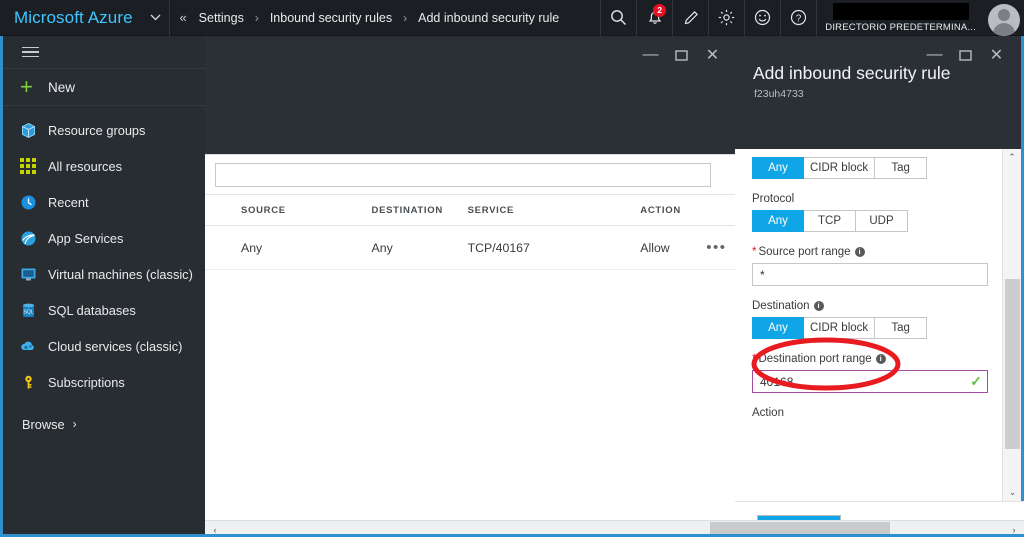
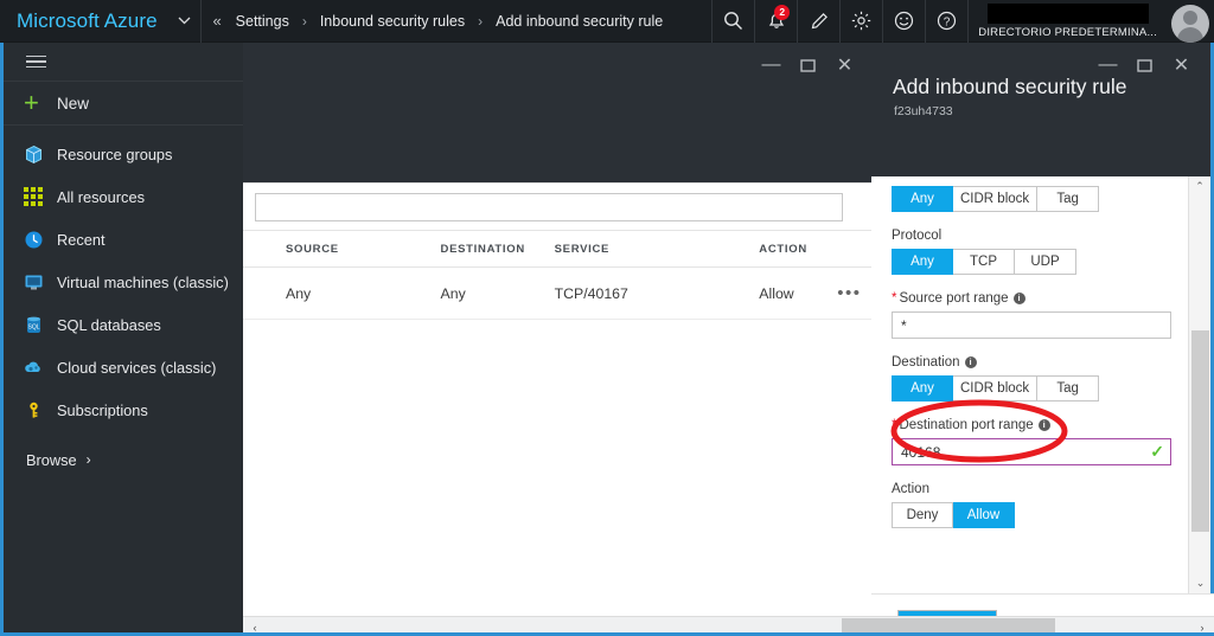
  Microsoft Azure
  «
  Settings
  ›
  Inbound security rules
  ›
  Add inbound security rule
  2
  ?
  DIRECTORIO PREDETERMINA...
  +
  New
  Resource groups
  All resources
  Recent
- App Services
  Virtual machines (classic)
  SQL databases
  Cloud services (classic)
  Subscriptions
  Browse
  ›
  —
  ✕
  SOURCE	DESTINATION	SERVICE	ACTION
  Any	Any	TCP/40167	Allow	•••
  —
  ✕
  Add inbound security rule
  f23uh4733
  Any
  CIDR block
  Tag
  Protocol
  Any
  TCP
  UDP
  * Source port range i
  *
  Destination i
  Any
  CIDR block
  Tag
  Destination port range i
  ✓
  Action
+ Deny
+ Allow
  ⌃
  ⌄
  ‹
  ›
